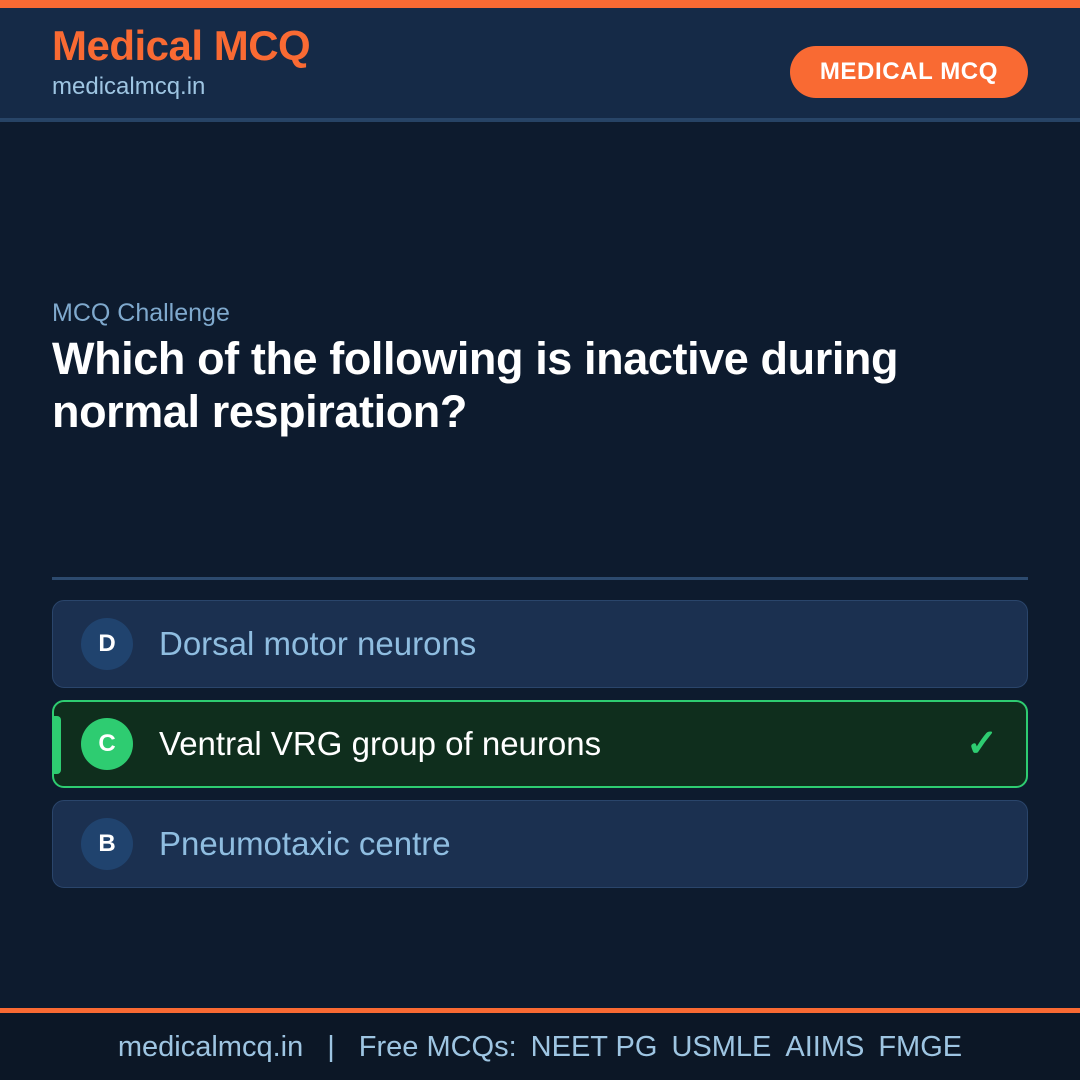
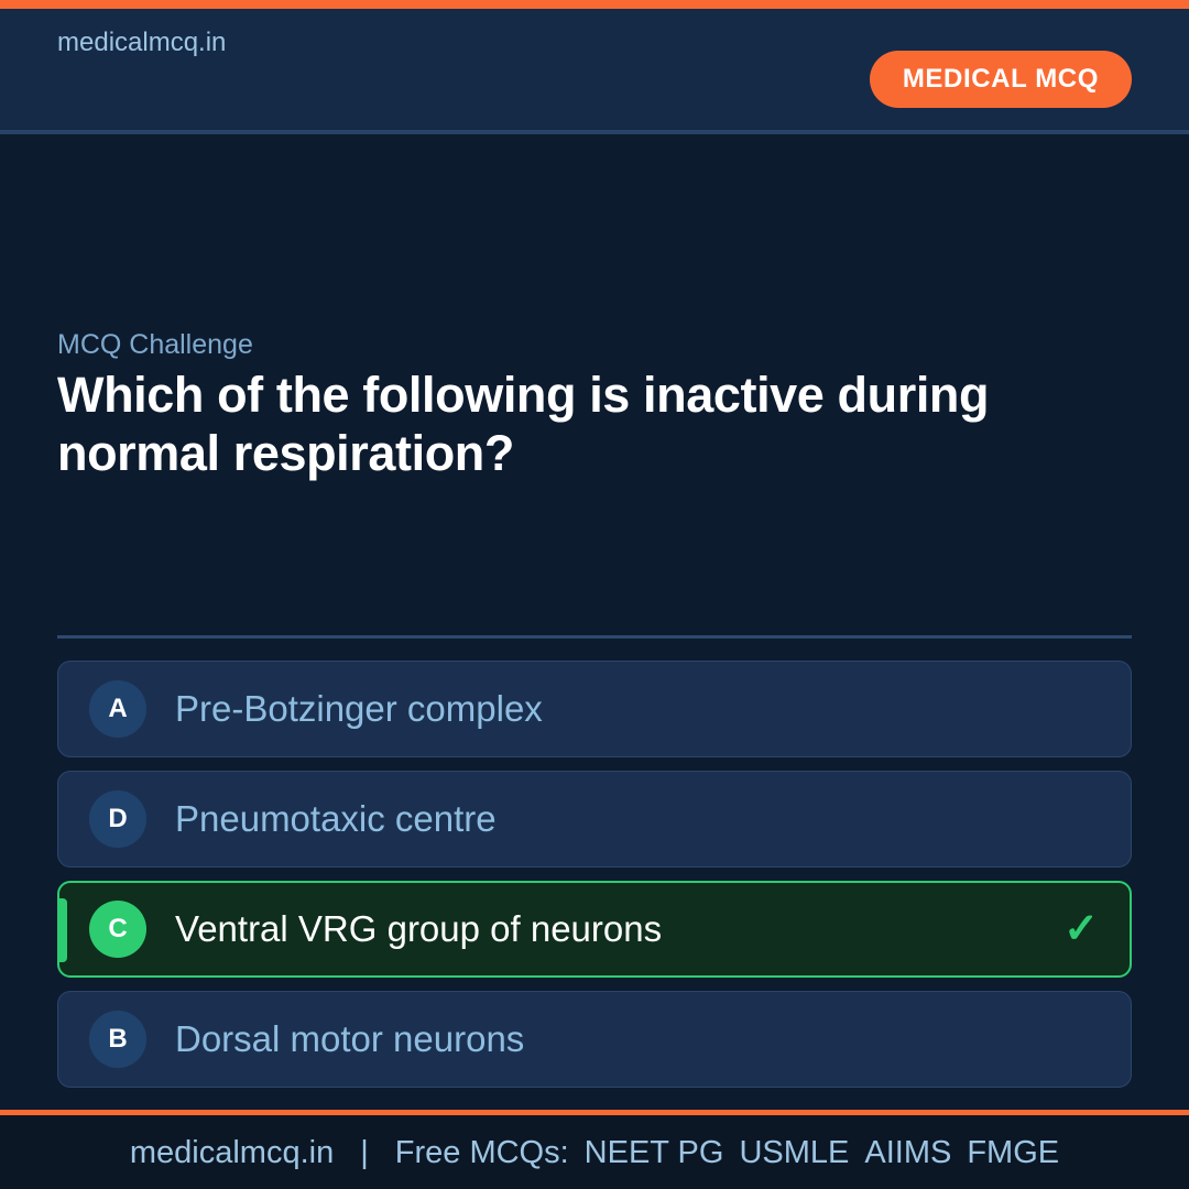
- Medical MCQ
  medicalmcq.in
  MEDICAL MCQ
  MCQ Challenge
  Which of the following is inactive during normal respiration?
+ A
+ Pre-Botzinger complex
  D
- Dorsal motor neurons
+ Pneumotaxic centre
  C
  Ventral VRG group of neurons
  ✓
  B
- Pneumotaxic centre
+ Dorsal motor neurons
  medicalmcq.in
  |
  Free MCQs:
  NEET PG
  USMLE
  AIIMS
  FMGE
